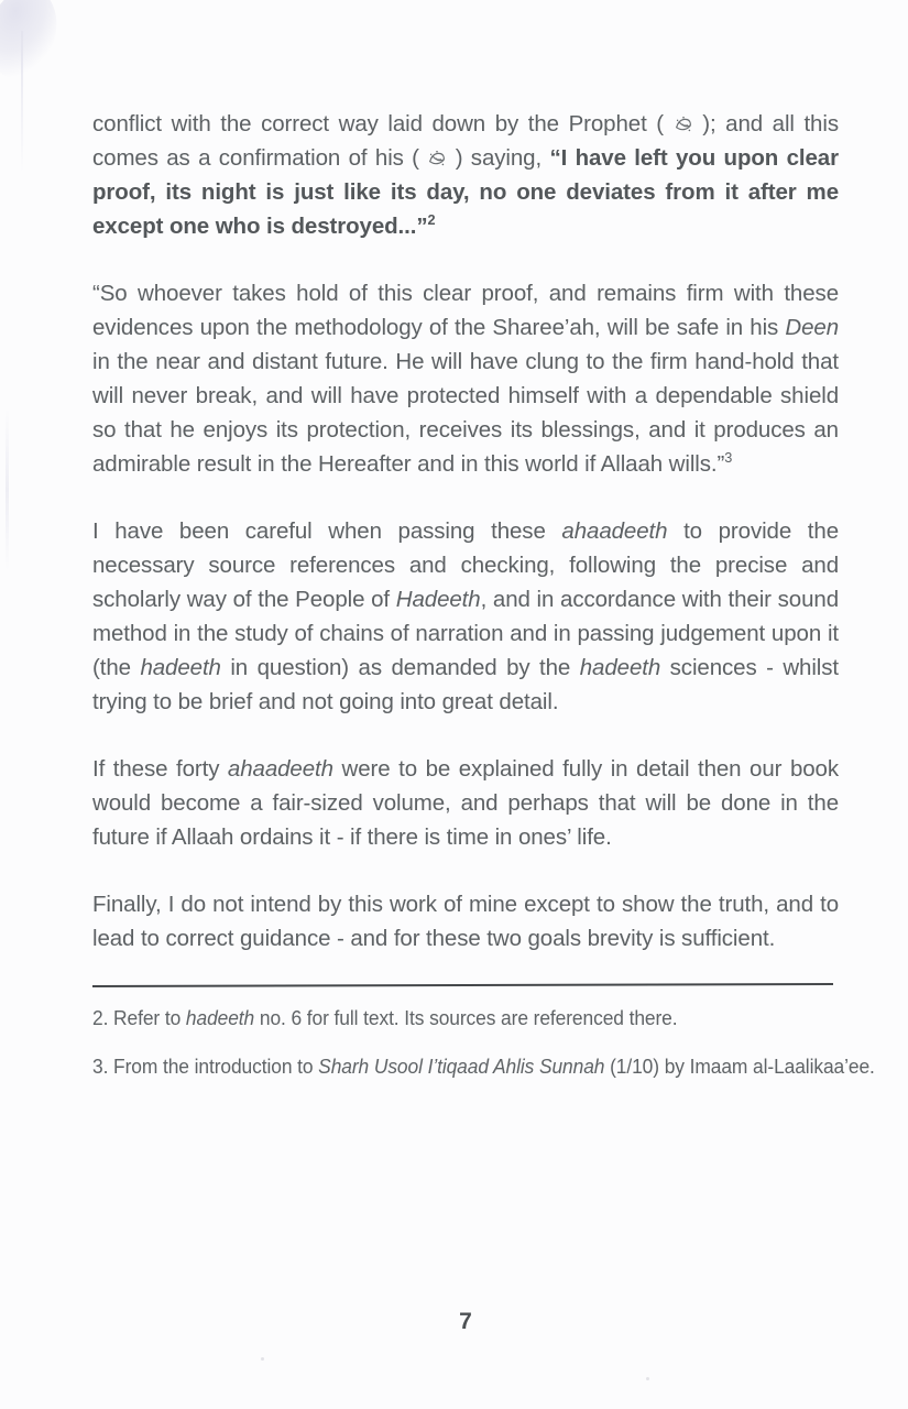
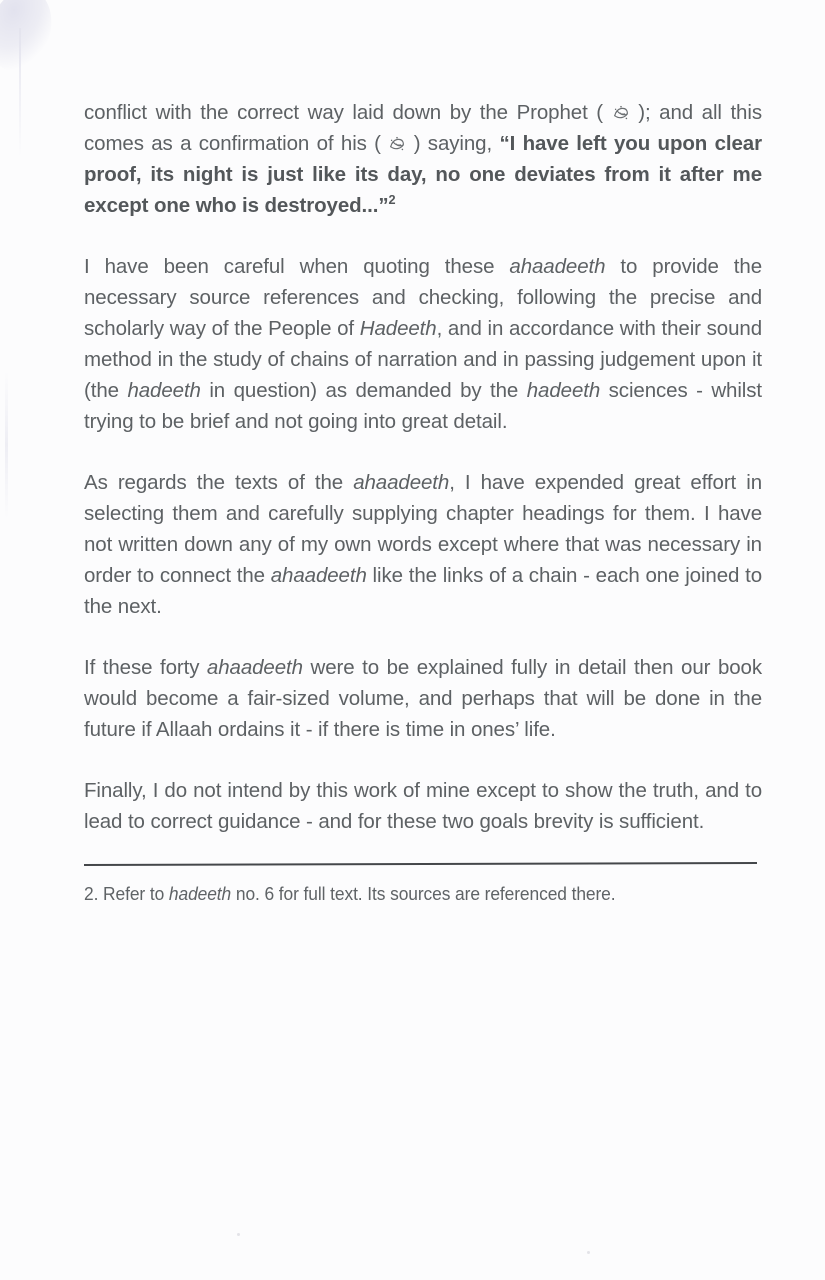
  conflict with the correct way laid down by the Prophet ( ); and all this comes as a confirmation of his ( ) saying, “I have left you upon clear proof, its night is just like its day, no one deviates from it after me except one who is destroyed...”2
- “So whoever takes hold of this clear proof, and remains firm with these evidences upon the methodology of the Sharee’ah, will be safe in his Deen in the near and distant future. He will have clung to the firm hand-hold that will never break, and will have protected himself with a dependable shield so that he enjoys its protection, receives its blessings, and it produces an admirable result in the Hereafter and in this world if Allaah wills.”3
- I have been careful when passing these ahaadeeth to provide the necessary source references and checking, following the precise and scholarly way of the People of Hadeeth, and in accordance with their sound method in the study of chains of narration and in passing judgement upon it (the hadeeth in question) as demanded by the hadeeth sciences - whilst trying to be brief and not going into great detail.
+ I have been careful when quoting these ahaadeeth to provide the necessary source references and checking, following the precise and scholarly way of the People of Hadeeth, and in accordance with their sound method in the study of chains of narration and in passing judgement upon it (the hadeeth in question) as demanded by the hadeeth sciences - whilst trying to be brief and not going into great detail.
+ As regards the texts of the ahaadeeth, I have expended great effort in selecting them and carefully supplying chapter headings for them. I have not written down any of my own words except where that was necessary in order to connect the ahaadeeth like the links of a chain - each one joined to the next.
  If these forty ahaadeeth were to be explained fully in detail then our book would become a fair-sized volume, and perhaps that will be done in the future if Allaah ordains it - if there is time in ones’ life.
  Finally, I do not intend by this work of mine except to show the truth, and to lead to correct guidance - and for these two goals brevity is sufficient.
  2. Refer to hadeeth no. 6 for full text. Its sources are referenced there.
- 3. From the introduction to Sharh Usool I’tiqaad Ahlis Sunnah (1/10) by Imaam al-Laalikaa’ee.
- 7
